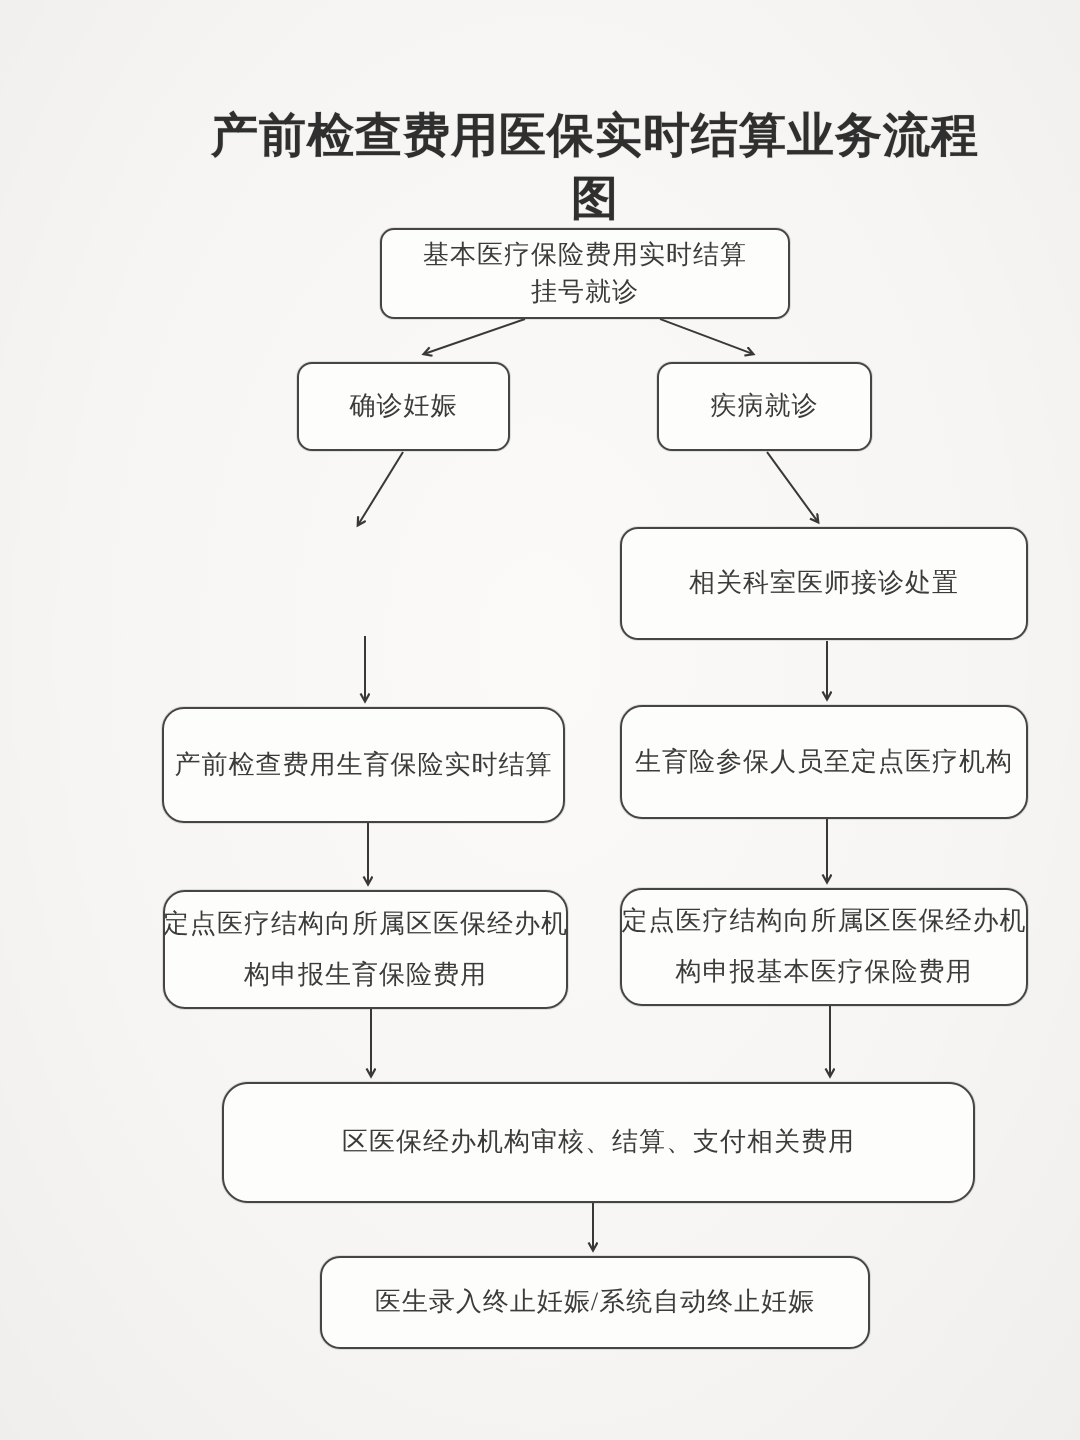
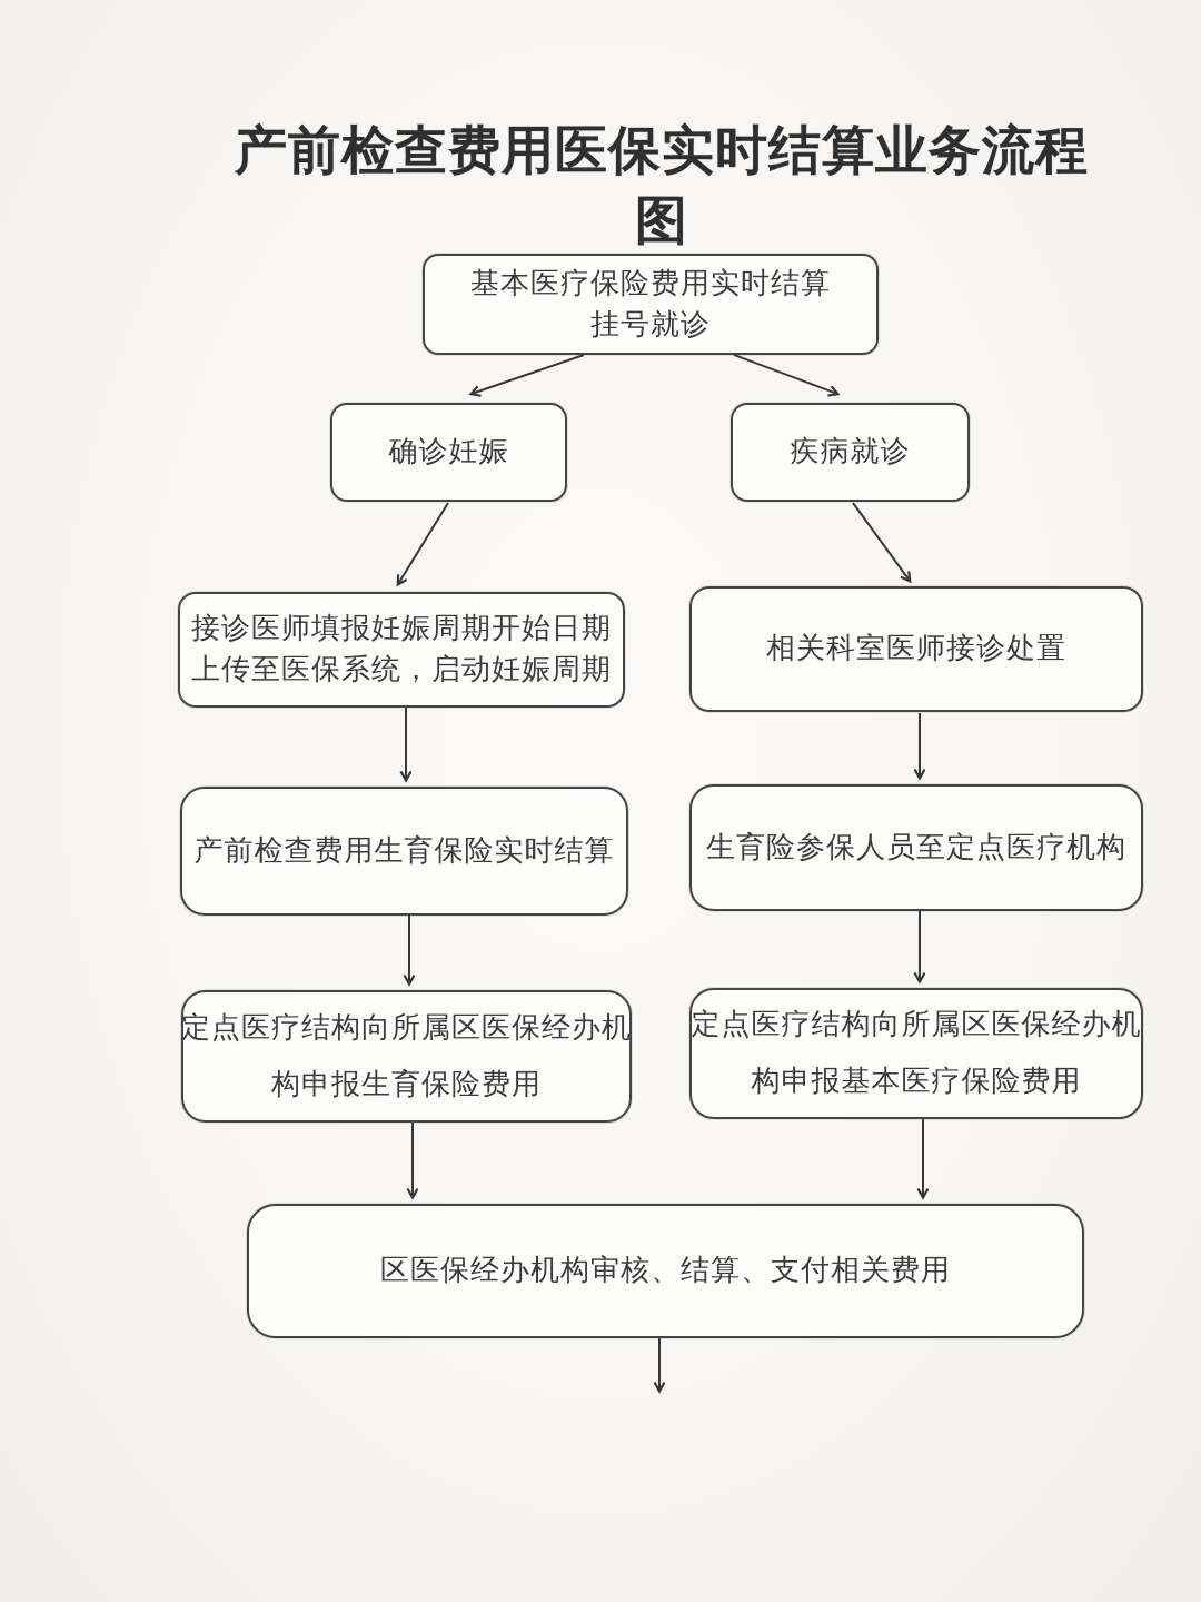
  产前检查费用医保实时结算业务流程图
  基本医疗保险费用实时结算
  挂号就诊
  确诊妊娠
  疾病就诊
+ 接诊医师填报妊娠周期开始日期
+ 上传至医保系统，启动妊娠周期
  相关科室医师接诊处置
  产前检查费用生育保险实时结算
  生育险参保人员至定点医疗机构
  定点医疗结构向所属区医保经办机
  构申报生育保险费用
  定点医疗结构向所属区医保经办机
  构申报基本医疗保险费用
  区医保经办机构审核、结算、支付相关费用
- 医生录入终止妊娠/系统自动终止妊娠
